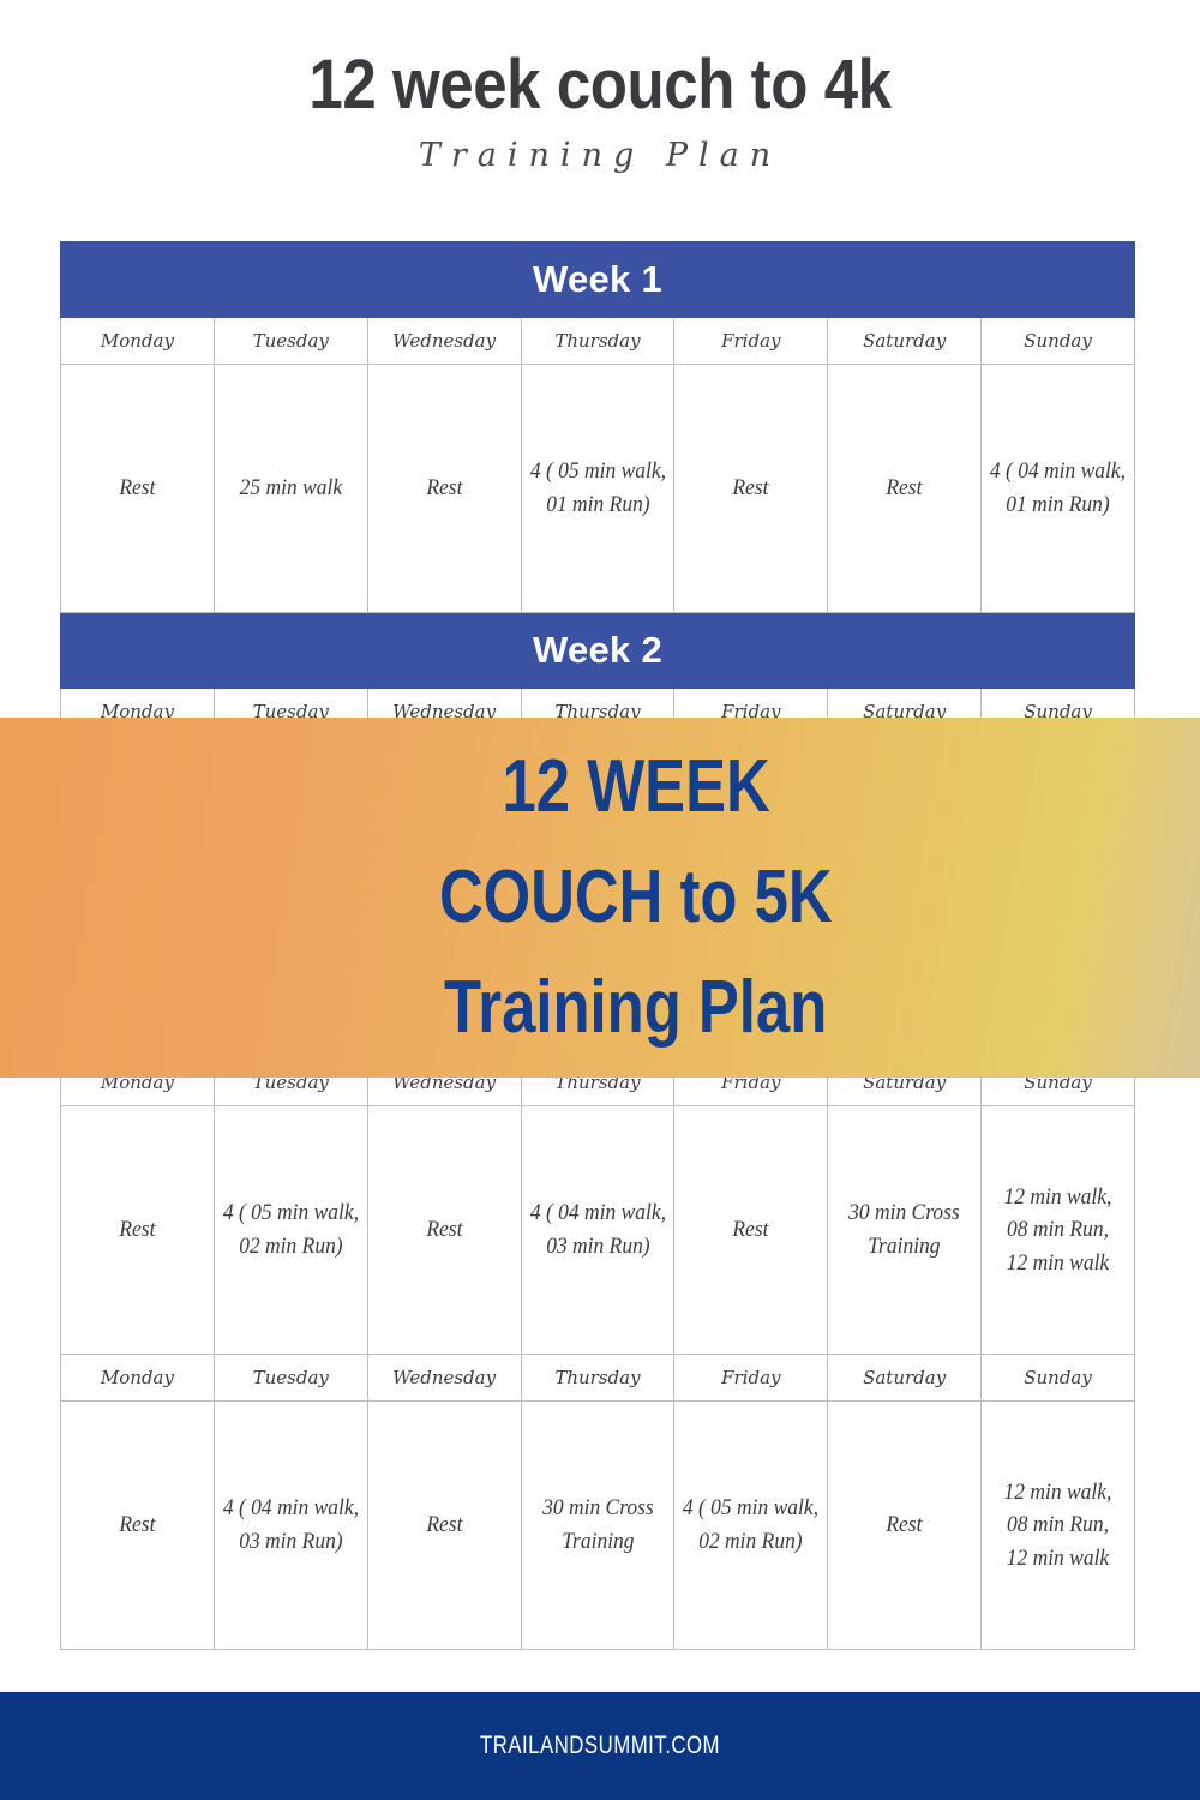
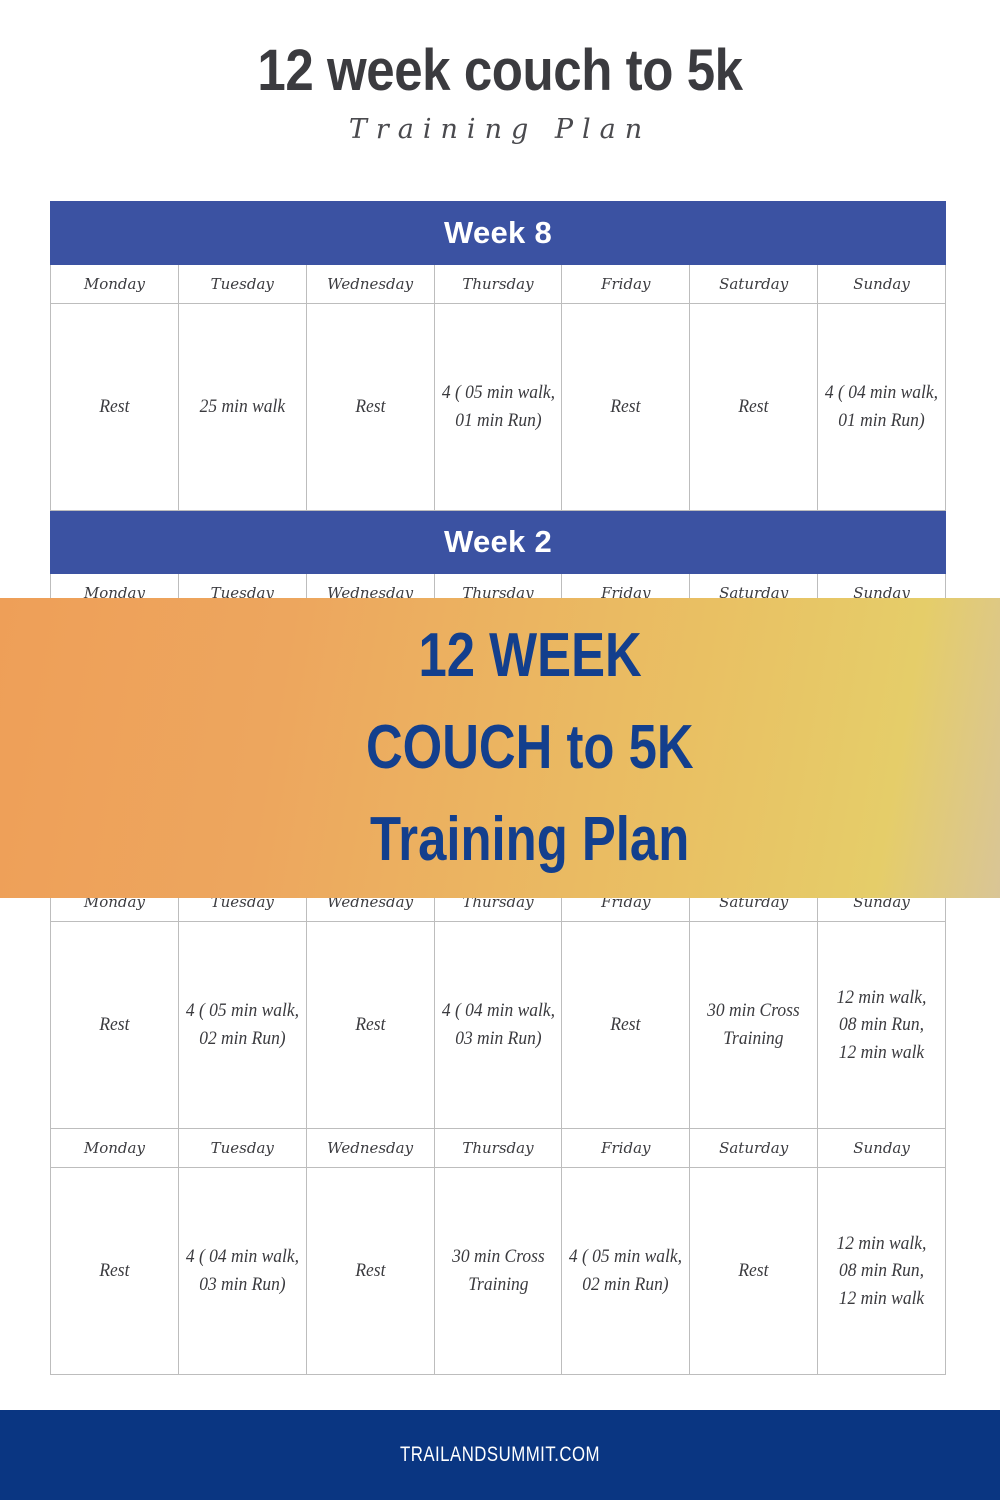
- 12 week couch to 4k
+ 12 week couch to 5k
  Training Plan
- Week 1
+ Week 8
  Monday	Tuesday	Wednesday	Thursday	Friday	Saturday	Sunday
  Rest	25 min walk	Rest	4 ( 05 min walk,01 min Run)	Rest	Rest	4 ( 04 min walk,01 min Run)
  Week 2
  Monday	Tuesday	Wednesday	Thursday	Friday	Saturday	Sunday
  Monday	Tuesday	Wednesday	Thursday	Friday	Saturday	Sunday
  Rest	4 ( 05 min walk,02 min Run)	Rest	4 ( 04 min walk,03 min Run)	Rest	30 min CrossTraining	12 min walk,08 min Run,12 min walk
  Monday	Tuesday	Wednesday	Thursday	Friday	Saturday	Sunday
  Rest	4 ( 04 min walk,03 min Run)	Rest	30 min CrossTraining	4 ( 05 min walk,02 min Run)	Rest	12 min walk,08 min Run,12 min walk
  12 WEEK
  COUCH to 5K
  Training Plan
  TRAILANDSUMMIT.COM
